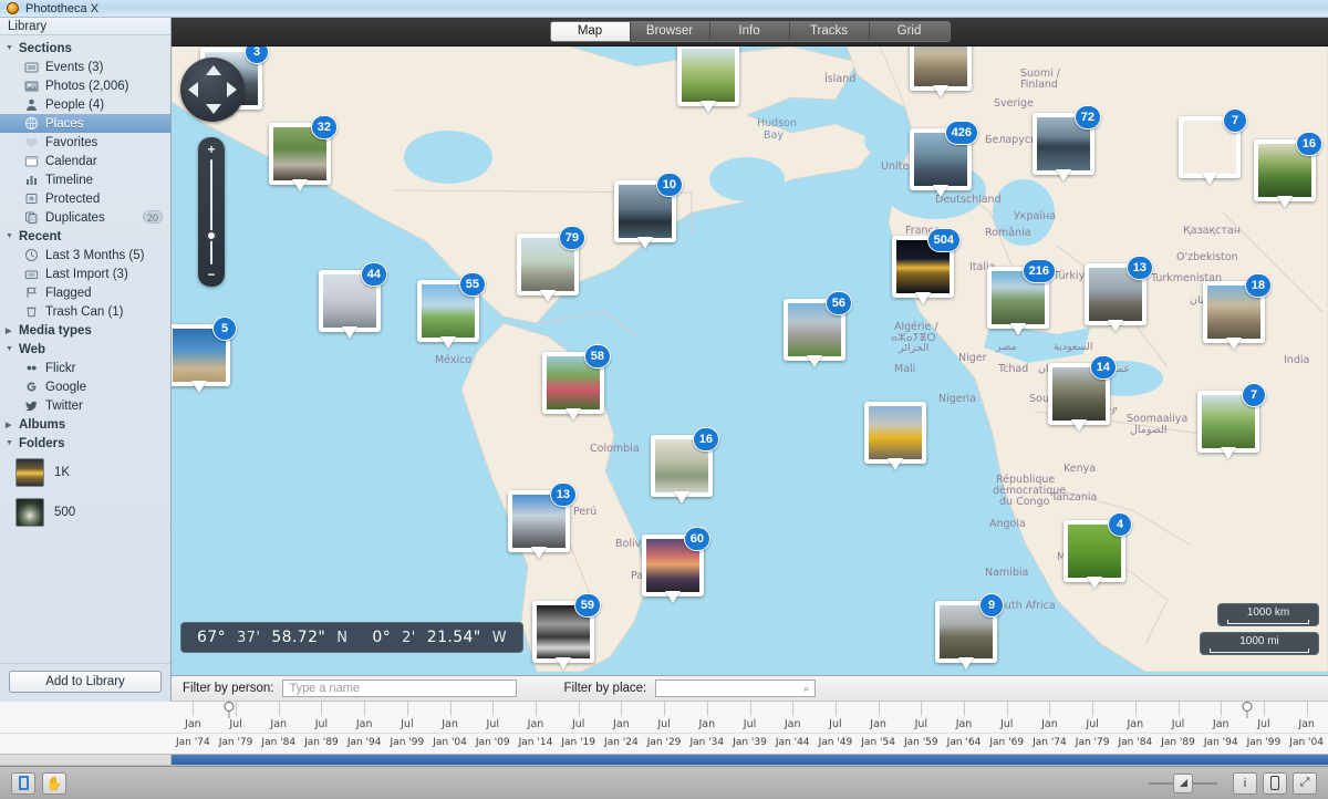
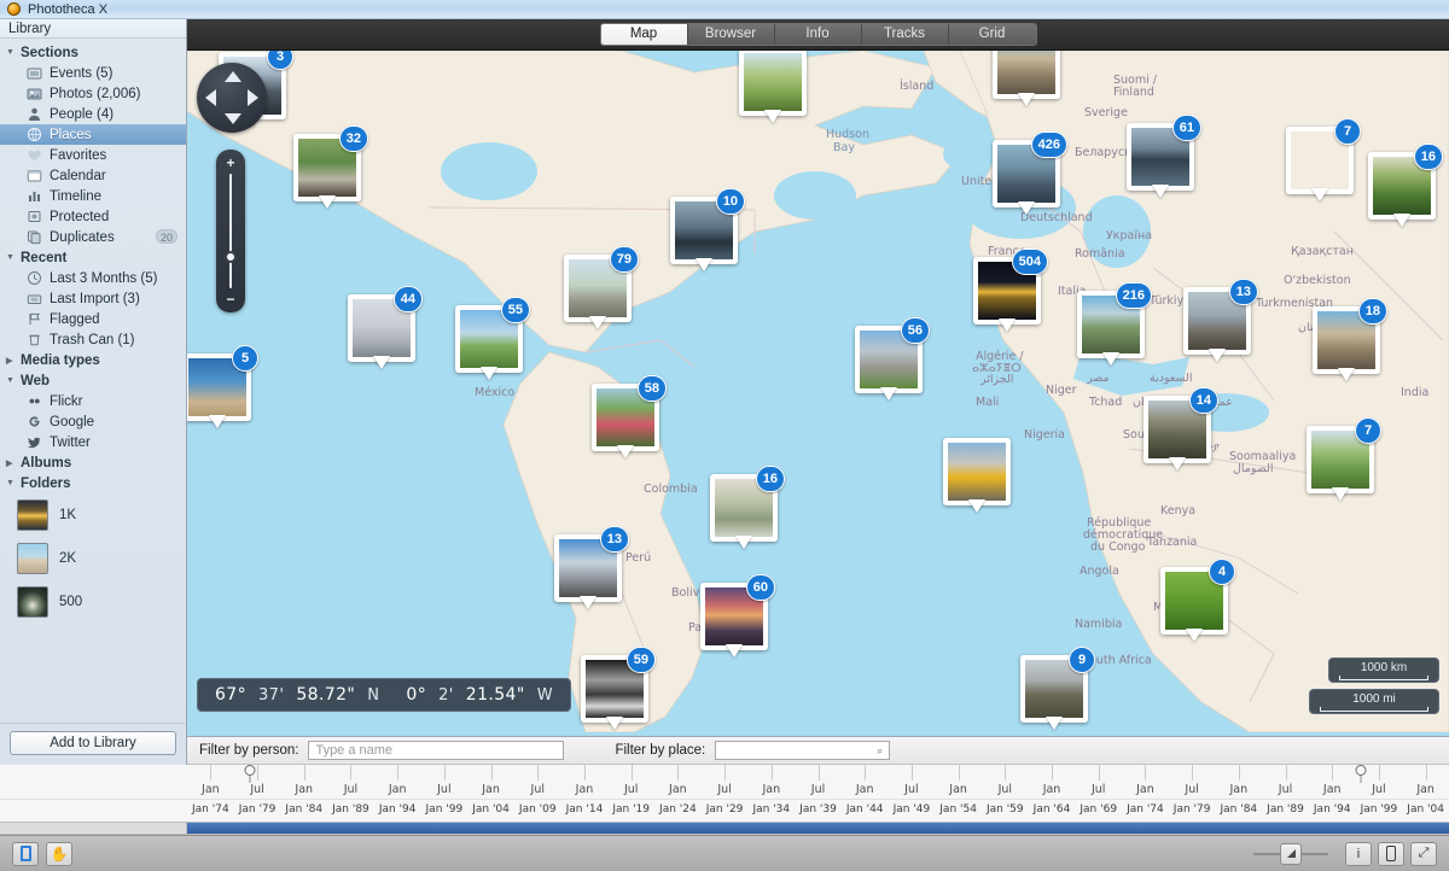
  Phototheca X
  Library
  Sections
- Events (3)
+ Events (5)
  Photos (2,006)
  People (4)
  Places
  Favorites
  Calendar
  Timeline
  Protected
  Duplicates
  20
  Recent
  Last 3 Months (5)
  Last Import (3)
  Flagged
  Trash Can (1)
  Media types
  Web
  Flickr
  Google
  Twitter
  Albums
  Folders
  1K
+ 2K
  500
  Add to Library
  Map
  Browser
  Info
  Tracks
  Grid
  Ísland
  Suomi /
  Finland
  Sverige
  Hudson
  Bay
  Беларус
  Deutschland
  Україна
  Қазақстан
  România
  Türkiy
  O'zbekiston
  Turkmenistan
  México
  Algérie /
  ⴰⵣⴰⵢⴻⵔ
  الجزائر
  مصر
  السعودية
  Mali
  Niger
  Tchad
  India
  Nigeria
  Soomaaliya
  الصومال
  Colombia
  Kenya
  République
  démocratique
  du Congo
  Tanzania
  Perú
  Boliv
  Angola
  Namibia
  uth Africa
  +
  −
  3
  32
  5
  44
  55
  79
  10
  58
  16
  13
  60
  59
  56
  426
  504
- 72
+ 61
  7
  16
  216
  13
  18
  14
  7
  4
  9
  67°
  37'
  58.72"
  N
  0°
  2'
  21.54"
  W
  1000 km
  1000 mi
  Filter by person:
  Type a name
  Filter by place:
  ⌕
  Jan
  Jul
  Jan
  Jul
  Jan
  Jul
  Jan
  Jul
  Jan
  Jul
  Jan
  Jul
  Jan
  Jul
  Jan
  Jul
  Jan
  Jul
  Jan
  Jul
  Jan
  Jul
  Jan
  Jul
  Jan
  Jul
  Jan
  Jan '74
  Jan '79
  Jan '84
  Jan '89
  Jan '94
  Jan '99
  Jan '04
  Jan '09
  Jan '14
  Jan '19
  Jan '24
  Jan '29
  Jan '34
  Jan '39
  Jan '44
  Jan '49
  Jan '54
  Jan '59
  Jan '64
  Jan '69
  Jan '74
  Jan '79
  Jan '84
  Jan '89
  Jan '94
  Jan '99
  Jan '04
  ✋
  i
  ⤢
